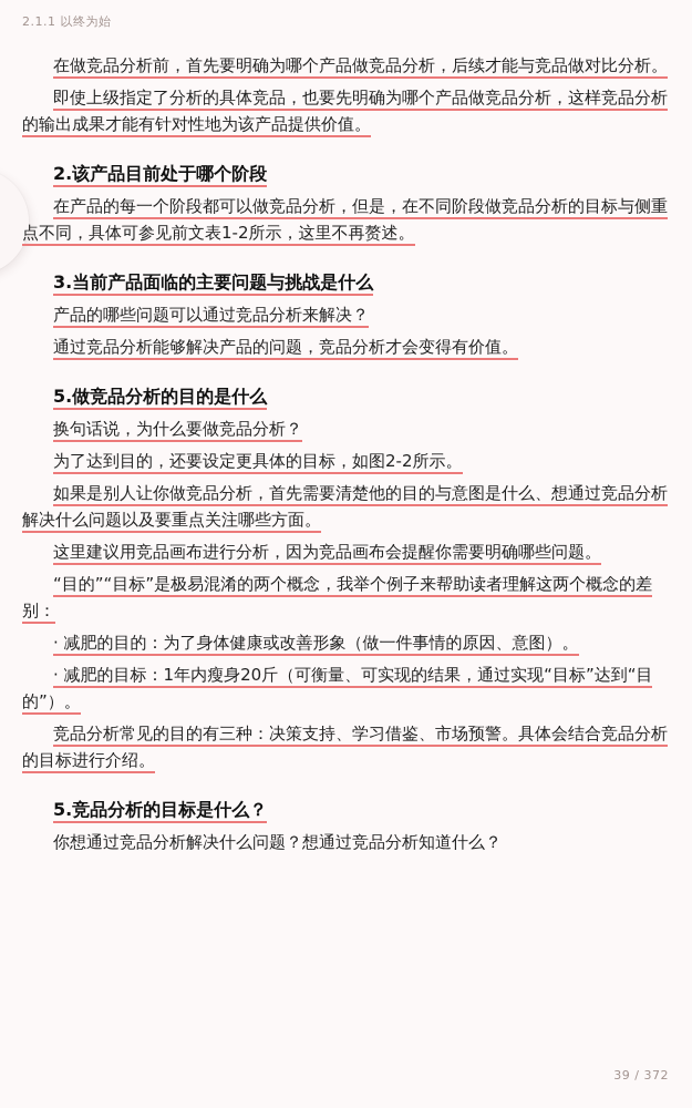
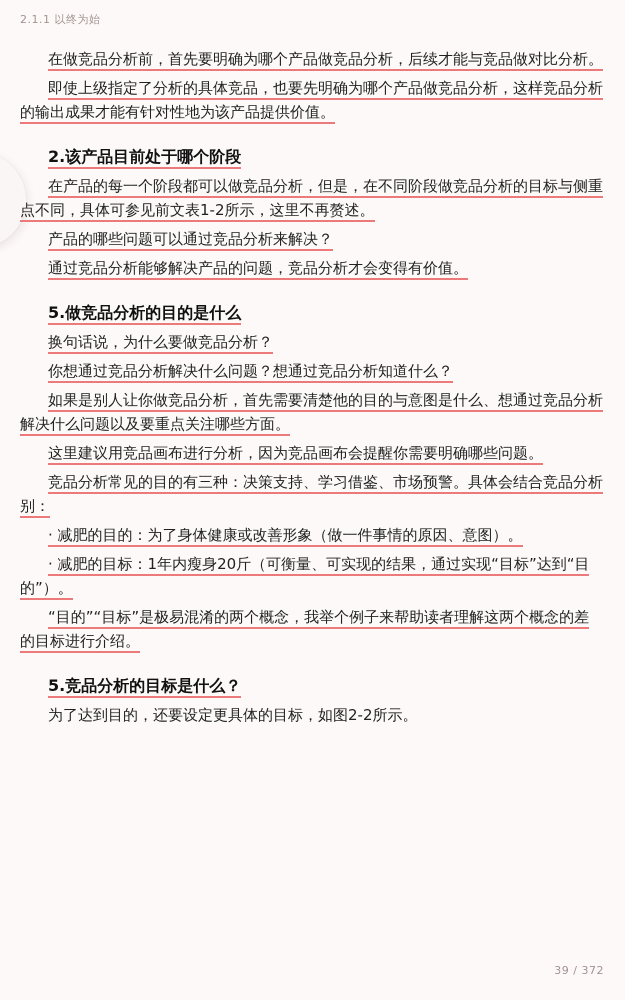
  2.1.1 以终为始
  在做竞品分析前，首先要明确为哪个产品做竞品分析，后续才能与竞品做对比分析。
  即使上级指定了分析的具体竞品，也要先明确为哪个产品做竞品分析，这样竞品分析
  的输出成果才能有针对性地为该产品提供价值。
  2.该产品目前处于哪个阶段
  在产品的每一个阶段都可以做竞品分析，但是，在不同阶段做竞品分析的目标与侧重
  点不同，具体可参见前文表1-2所示，这里不再赘述。
- 3.当前产品面临的主要问题与挑战是什么
  产品的哪些问题可以通过竞品分析来解决？
  通过竞品分析能够解决产品的问题，竞品分析才会变得有价值。
  5.做竞品分析的目的是什么
  换句话说，为什么要做竞品分析？
- 为了达到目的，还要设定更具体的目标，如图2-2所示。
+ 你想通过竞品分析解决什么问题？想通过竞品分析知道什么？
  如果是别人让你做竞品分析，首先需要清楚他的目的与意图是什么、想通过竞品分析
  解决什么问题以及要重点关注哪些方面。
  这里建议用竞品画布进行分析，因为竞品画布会提醒你需要明确哪些问题。
- “目的”“目标”是极易混淆的两个概念，我举个例子来帮助读者理解这两个概念的差
+ 竞品分析常见的目的有三种：决策支持、学习借鉴、市场预警。具体会结合竞品分析
  别：
  · 减肥的目的：为了身体健康或改善形象（做一件事情的原因、意图）。
  · 减肥的目标：1年内瘦身20斤（可衡量、可实现的结果，通过实现“目标”达到“目
  的”）。
- 竞品分析常见的目的有三种：决策支持、学习借鉴、市场预警。具体会结合竞品分析
+ “目的”“目标”是极易混淆的两个概念，我举个例子来帮助读者理解这两个概念的差
  的目标进行介绍。
  5.竞品分析的目标是什么？
- 你想通过竞品分析解决什么问题？想通过竞品分析知道什么？
+ 为了达到目的，还要设定更具体的目标，如图2-2所示。
  39 / 372
